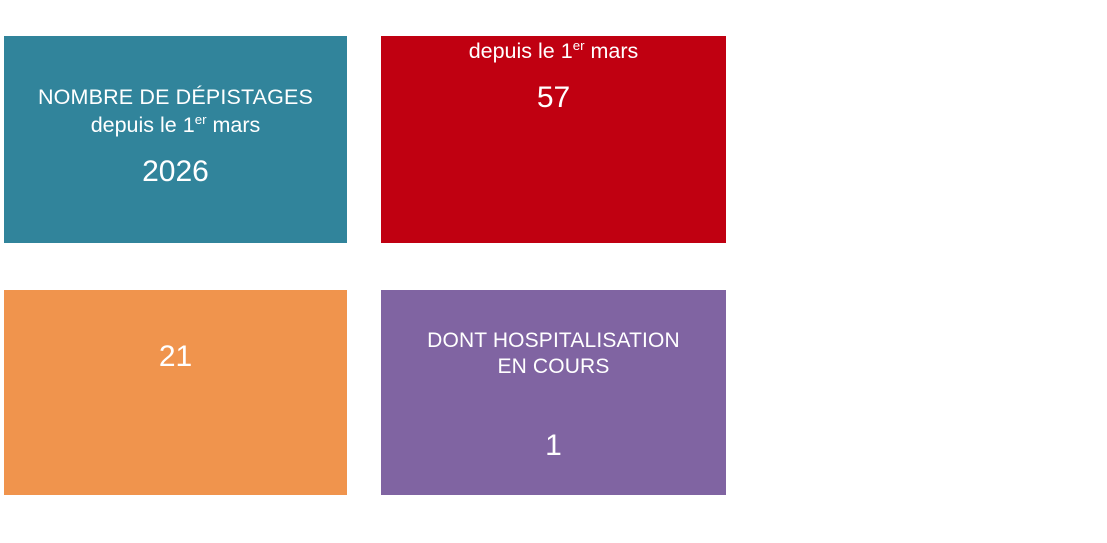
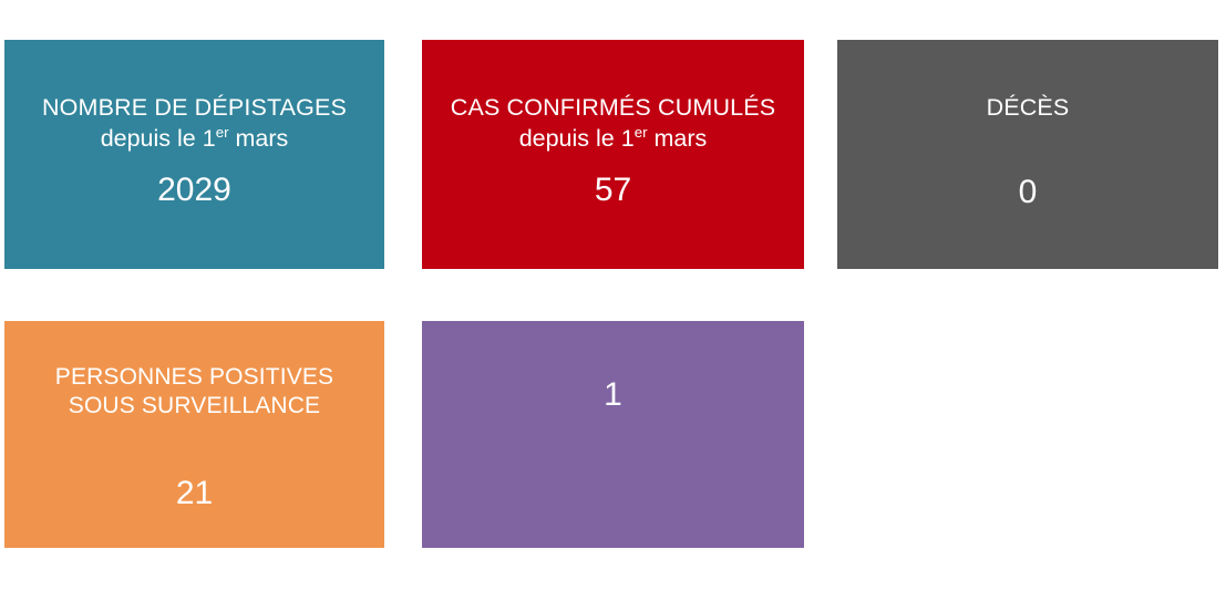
  NOMBRE DE DÉPISTAGES
  depuis le 1er mars
- 2026
+ 2029
+ CAS CONFIRMÉS CUMULÉS
  depuis le 1er mars
  57
+ DÉCÈS
+ 0
+ PERSONNES POSITIVES
+ SOUS SURVEILLANCE
  21
- DONT HOSPITALISATION
- EN COURS
  1
